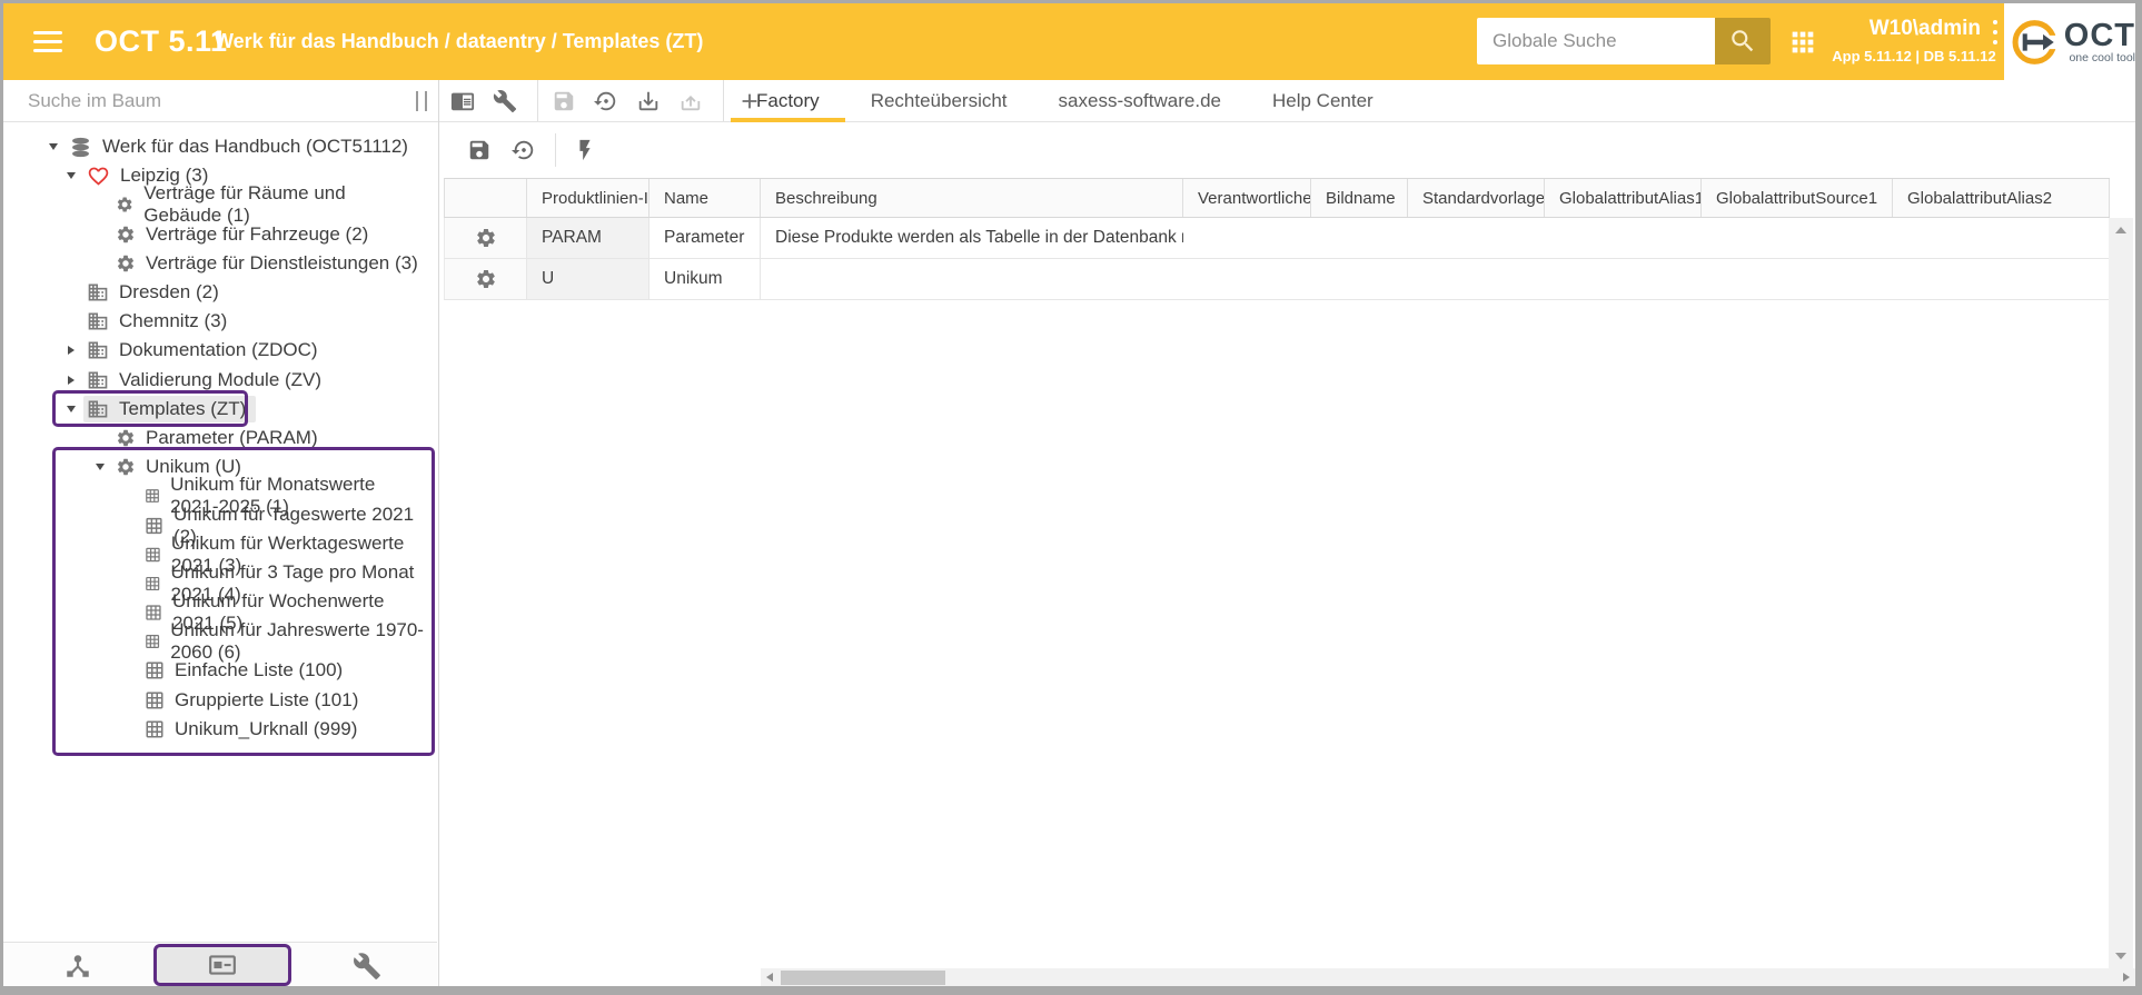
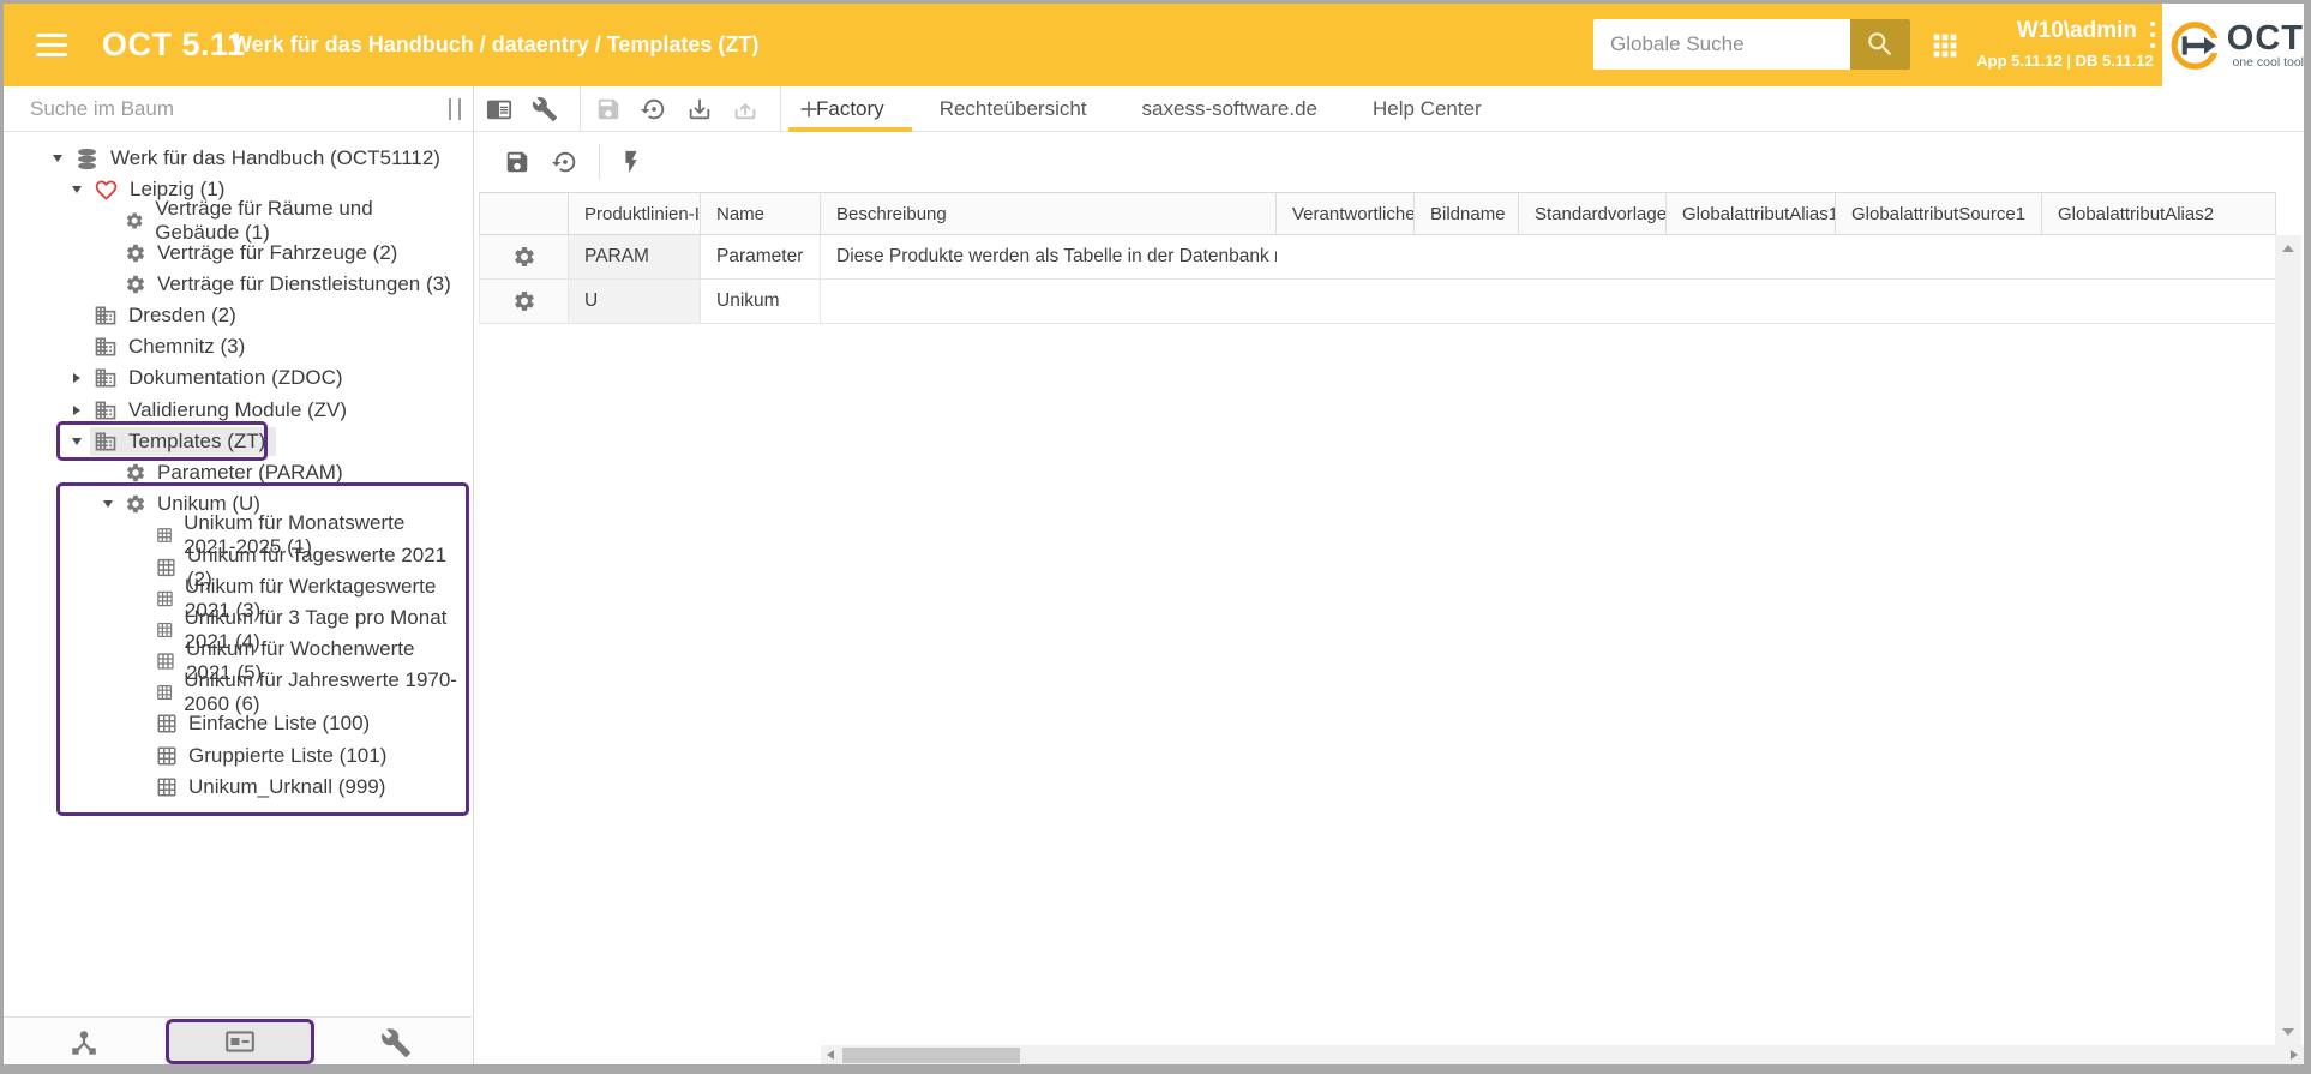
  OCT 5.11
  Werk für das Handbuch / dataentry / Templates (ZT)
  Globale Suche
  W10\admin
  App 5.11.12 | DB 5.11.12
  OCT
  one cool tool
  Suche im Baum
  Werk für das Handbuch (OCT51112)
- Leipzig (3)
+ Leipzig (1)
  Verträge für Räume und Gebäude (1)
  Verträge für Fahrzeuge (2)
  Verträge für Dienstleistungen (3)
  Dresden (2)
  Chemnitz (3)
  Dokumentation (ZDOC)
  Validierung Module (ZV)
  Templates (ZT)
  Parameter (PARAM)
  Unikum (U)
  Unikum für Monatswerte 2021-2025 (1)
  Unikum für Tageswerte 2021 (2)
  Unikum für Werktageswerte 2021 (3)
  Unikum für 3 Tage pro Monat 2021 (4)
  Unikum für Wochenwerte 2021 (5)
  Unikum für Jahreswerte 1970-2060 (6)
  Einfache Liste (100)
  Gruppierte Liste (101)
  Unikum_Urknall (999)
  Factory
  Rechteübersicht
  saxess-software.de
  Help Center
  Produktlinien-I
  Name
  Beschreibung
  Verantwortliche
  Bildname
  Standardvorlage
  GlobalattributAlias1
  GlobalattributSource1
  GlobalattributAlias2
  PARAM
  Parameter
  Diese Produkte werden als Tabelle in der Datenbank
  U
  Unikum
